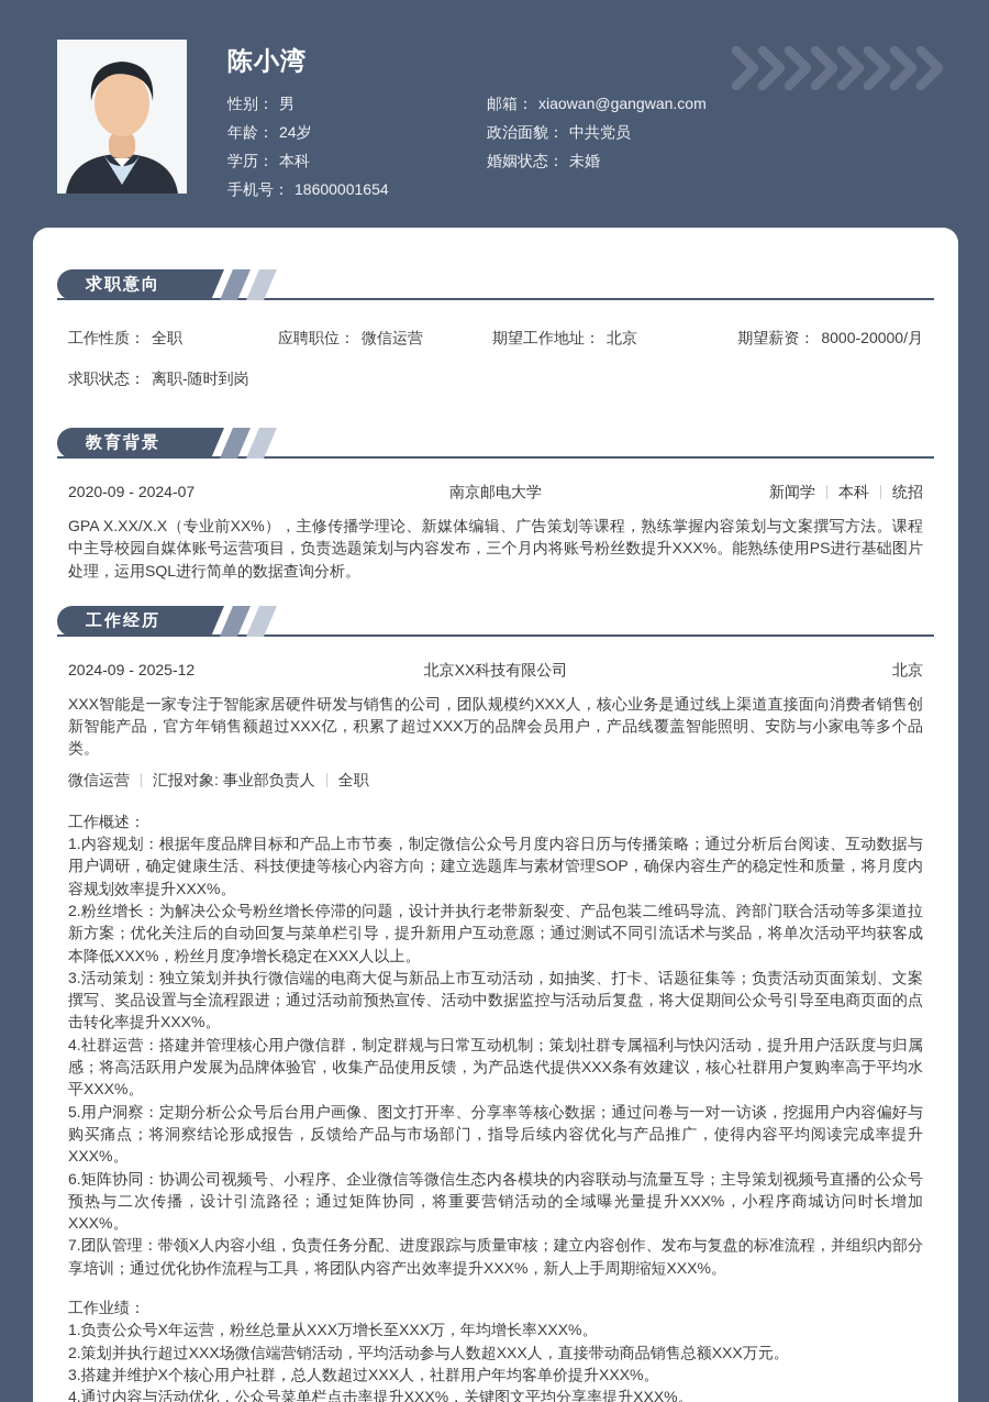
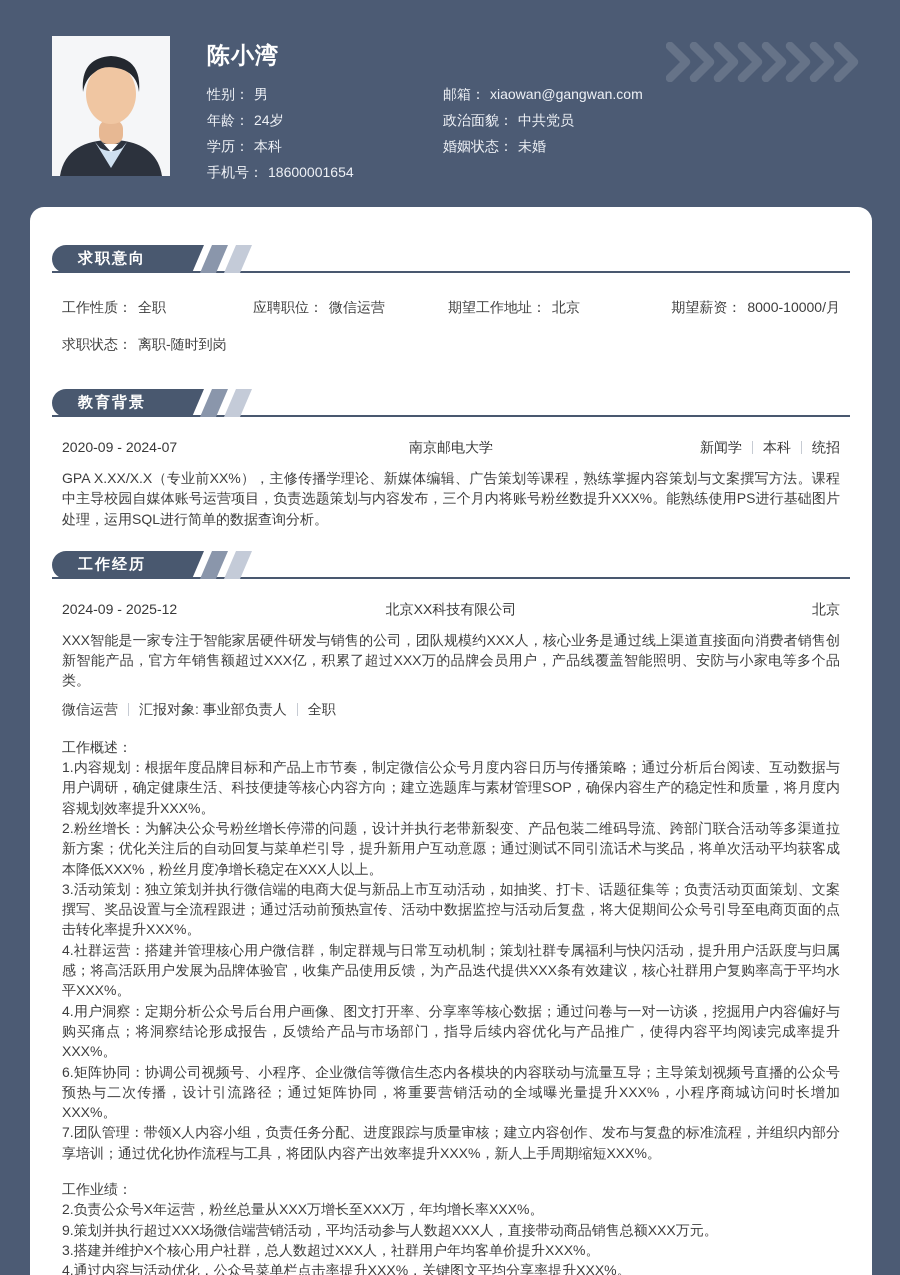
  陈小湾
  性别： 男
  年龄： 24岁
  学历： 本科
  手机号： 18600001654
  邮箱： xiaowan@gangwan.com
  政治面貌： 中共党员
  婚姻状态： 未婚
  求职意向
  工作性质： 全职
  应聘职位： 微信运营
  期望工作地址： 北京
- 期望薪资： 8000-20000/月
+ 期望薪资： 8000-10000/月
  求职状态： 离职-随时到岗
  教育背景
  2020-09 - 2024-07
  南京邮电大学
  新闻学 本科 统招
  GPA X.XX/X.X（专业前XX%），主修传播学理论、新媒体编辑、广告策划等课程，熟练掌握内容策划与文案撰写方法。课程中主导校园自媒体账号运营项目，负责选题策划与内容发布，三个月内将账号粉丝数提升XXX%。能熟练使用PS进行基础图片处理，运用SQL进行简单的数据查询分析。
  工作经历
  2024-09 - 2025-12
  北京XX科技有限公司
  北京
  XXX智能是一家专注于智能家居硬件研发与销售的公司，团队规模约XXX人，核心业务是通过线上渠道直接面向消费者销售创新智能产品，官方年销售额超过XXX亿，积累了超过XXX万的品牌会员用户，产品线覆盖智能照明、安防与小家电等多个品类。
  微信运营 汇报对象: 事业部负责人 全职
  工作概述：
  1.内容规划：根据年度品牌目标和产品上市节奏，制定微信公众号月度内容日历与传播策略；通过分析后台阅读、互动数据与用户调研，确定健康生活、科技便捷等核心内容方向；建立选题库与素材管理SOP，确保内容生产的稳定性和质量，将月度内容规划效率提升XXX%。
  2.粉丝增长：为解决公众号粉丝增长停滞的问题，设计并执行老带新裂变、产品包装二维码导流、跨部门联合活动等多渠道拉新方案；优化关注后的自动回复与菜单栏引导，提升新用户互动意愿；通过测试不同引流话术与奖品，将单次活动平均获客成本降低XXX%，粉丝月度净增长稳定在XXX人以上。
  3.活动策划：独立策划并执行微信端的电商大促与新品上市互动活动，如抽奖、打卡、话题征集等；负责活动页面策划、文案撰写、奖品设置与全流程跟进；通过活动前预热宣传、活动中数据监控与活动后复盘，将大促期间公众号引导至电商页面的点击转化率提升XXX%。
  4.社群运营：搭建并管理核心用户微信群，制定群规与日常互动机制；策划社群专属福利与快闪活动，提升用户活跃度与归属感；将高活跃用户发展为品牌体验官，收集产品使用反馈，为产品迭代提供XXX条有效建议，核心社群用户复购率高于平均水平XXX%。
- 5.用户洞察：定期分析公众号后台用户画像、图文打开率、分享率等核心数据；通过问卷与一对一访谈，挖掘用户内容偏好与购买痛点；将洞察结论形成报告，反馈给产品与市场部门，指导后续内容优化与产品推广，使得内容平均阅读完成率提升XXX%。
+ 4.用户洞察：定期分析公众号后台用户画像、图文打开率、分享率等核心数据；通过问卷与一对一访谈，挖掘用户内容偏好与购买痛点；将洞察结论形成报告，反馈给产品与市场部门，指导后续内容优化与产品推广，使得内容平均阅读完成率提升XXX%。
  6.矩阵协同：协调公司视频号、小程序、企业微信等微信生态内各模块的内容联动与流量互导；主导策划视频号直播的公众号预热与二次传播，设计引流路径；通过矩阵协同，将重要营销活动的全域曝光量提升XXX%，小程序商城访问时长增加XXX%。
  7.团队管理：带领X人内容小组，负责任务分配、进度跟踪与质量审核；建立内容创作、发布与复盘的标准流程，并组织内部分享培训；通过优化协作流程与工具，将团队内容产出效率提升XXX%，新人上手周期缩短XXX%。
  工作业绩：
- 1.负责公众号X年运营，粉丝总量从XXX万增长至XXX万，年均增长率XXX%。
+ 2.负责公众号X年运营，粉丝总量从XXX万增长至XXX万，年均增长率XXX%。
- 2.策划并执行超过XXX场微信端营销活动，平均活动参与人数超XXX人，直接带动商品销售总额XXX万元。
+ 9.策划并执行超过XXX场微信端营销活动，平均活动参与人数超XXX人，直接带动商品销售总额XXX万元。
  3.搭建并维护X个核心用户社群，总人数超过XXX人，社群用户年均客单价提升XXX%。
  4.通过内容与活动优化，公众号菜单栏点击率提升XXX%，关键图文平均分享率提升XXX%。
